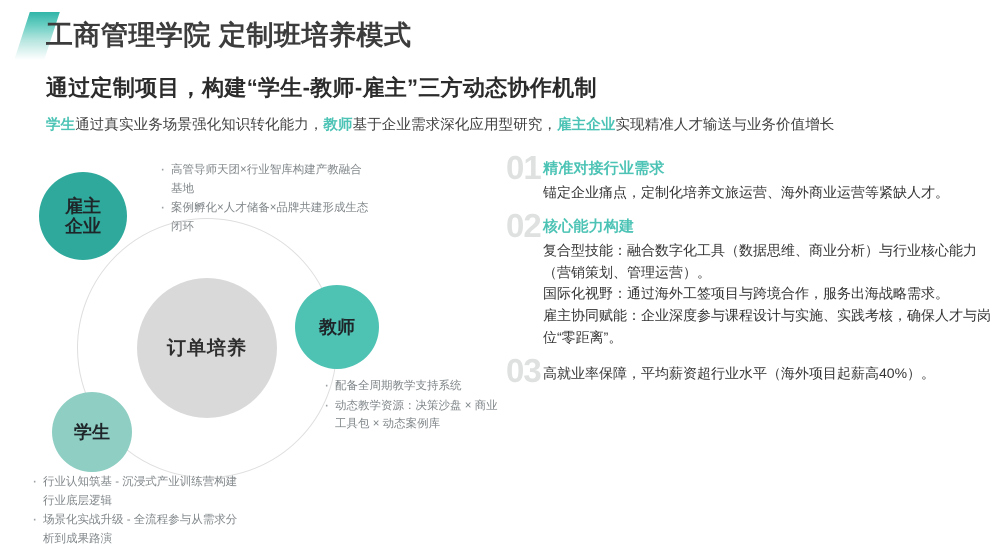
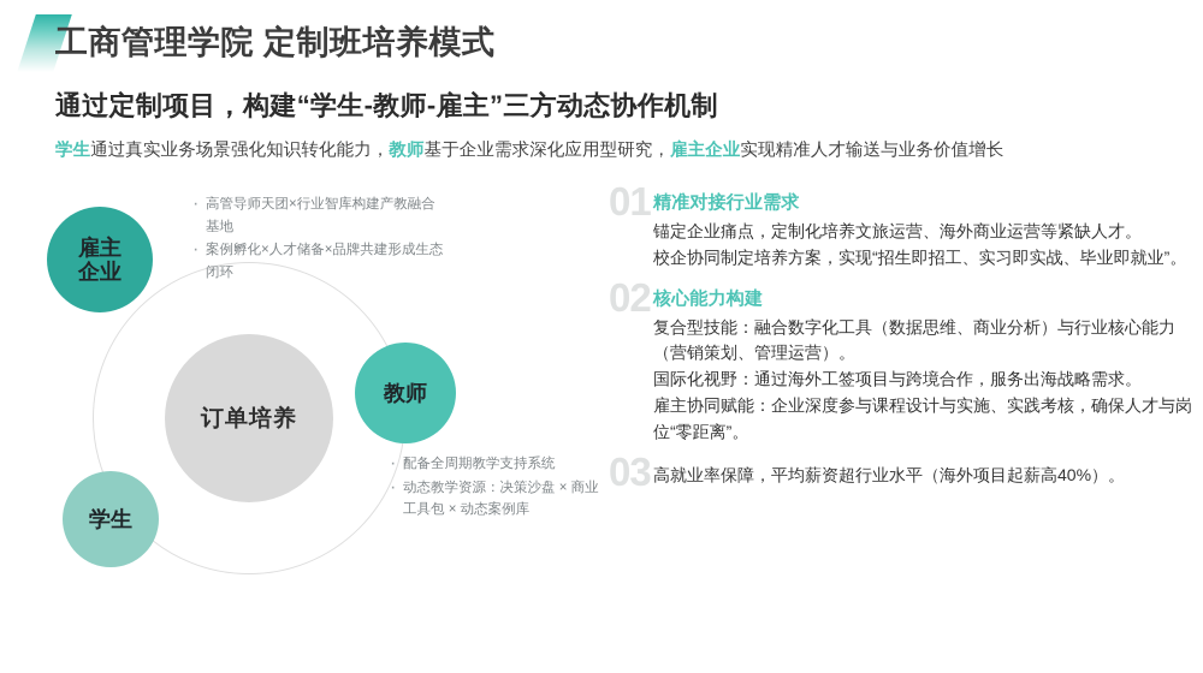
  工商管理学院 定制班培养模式
  通过定制项目，构建“学生-教师-雇主”三方动态协作机制
  学生通过真实业务场景强化知识转化能力，教师基于企业需求深化应用型研究，雇主企业实现精准人才输送与业务价值增长
  订单培养
  雇主
  企业
  教师
  学生
  高管导师天团×行业智库构建产教融合基地
  案例孵化×人才储备×品牌共建形成生态闭环
  配备全周期教学支持系统
  动态教学资源：决策沙盘 × 商业工具包 × 动态案例库
- 行业认知筑基 - 沉浸式产业训练营构建行业底层逻辑
- 场景化实战升级 - 全流程参与从需求分析到成果路演
  01
  精准对接行业需求
  锚定企业痛点，定制化培养文旅运营、海外商业运营等紧缺人才。
+ 校企协同制定培养方案，实现“招生即招工、实习即实战、毕业即就业”。
  02
  核心能力构建
  复合型技能：融合数字化工具（数据思维、商业分析）与行业核心能力（营销策划、管理运营）。
  国际化视野：通过海外工签项目与跨境合作，服务出海战略需求。
  雇主协同赋能：企业深度参与课程设计与实施、实践考核，确保人才与岗位“零距离”。
  03
  高就业率保障，平均薪资超行业水平（海外项目起薪高40%）。
